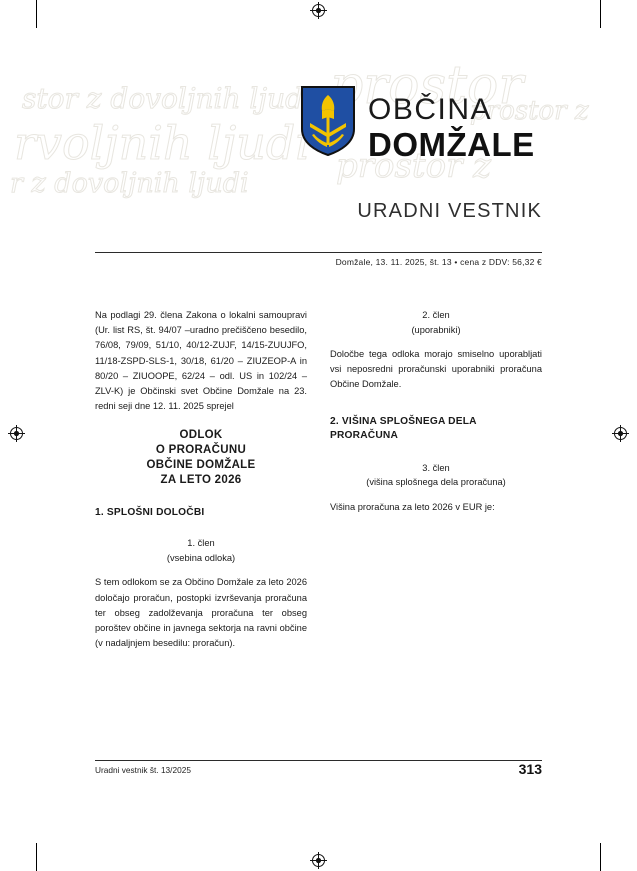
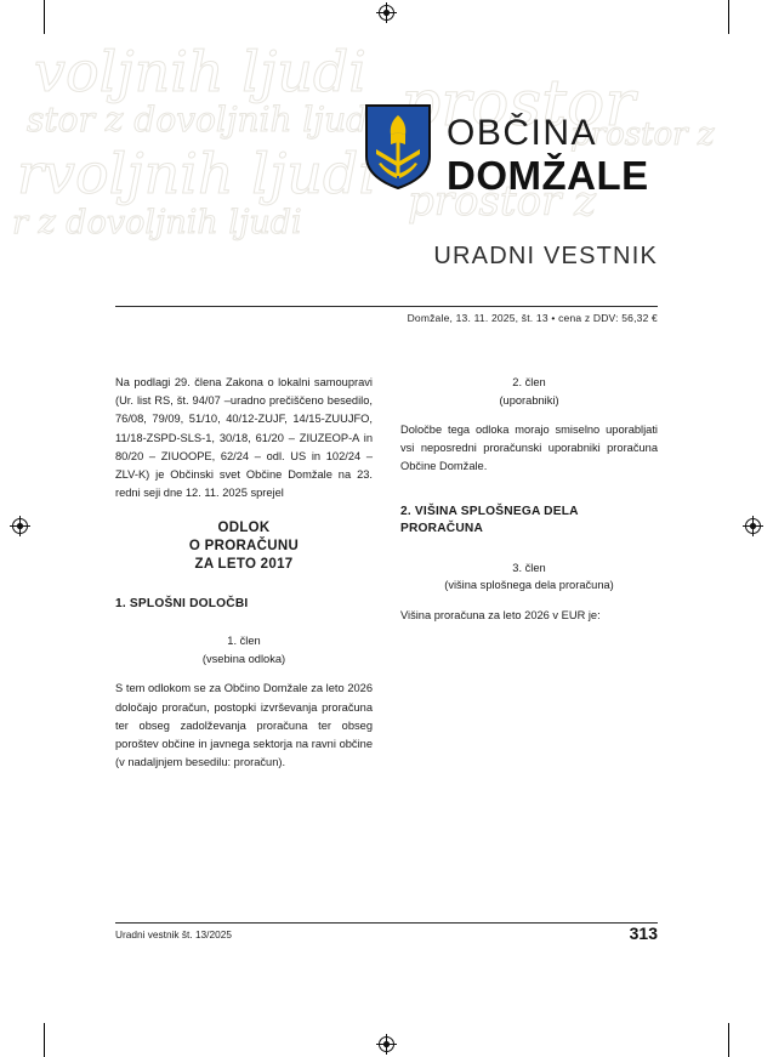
+ voljnih ljudi
  stor z dovoljnih ljud
  rostor
  rvoljnih ljudi
  prostor z
  r z dovoljnih ljudi
  prostor z
  OBČINA
  DOMŽALE
  URADNI VESTNIK
  Domžale, 13. 11. 2025, št. 13 • cena z DDV: 56,32 €
  Na podlagi 29. člena Zakona o lokalni samoupravi (Ur. list RS, št. 94/07 –uradno prečiščeno besedilo, 76/08, 79/09, 51/10, 40/12-ZUJF, 14/15-ZUUJFO, 11/18-ZSPD-SLS-1, 30/18, 61/20 – ZIUZEOP-A in 80/20 – ZIUOOPE, 62/24 – odl. US in 102/24 – ZLV-K) je Občinski svet Občine Domžale na 23. redni seji dne 12. 11. 2025 sprejel
  ODLOK
  O PRORAČUNU
- OBČINE DOMŽALE
- ZA LETO 2026
+ ZA LETO 2017
  1. SPLOŠNI DOLOČBI
  1. člen
  (vsebina odloka)
  S tem odlokom se za Občino Domžale za leto 2026 določajo proračun, postopki izvrševanja proračuna ter obseg zadolževanja proračuna ter obseg poroštev občine in javnega sektorja na ravni občine (v nadaljnjem besedilu: proračun).
  2. člen
  (uporabniki)
  Določbe tega odloka morajo smiselno uporabljati vsi neposredni proračunski uporabniki proračuna Občine Domžale.
  2. VIŠINA SPLOŠNEGA DELA PRORAČUNA
  3. člen
  (višina splošnega dela proračuna)
  Višina proračuna za leto 2026 v EUR je:
  Uradni vestnik št. 13/2025
  313
